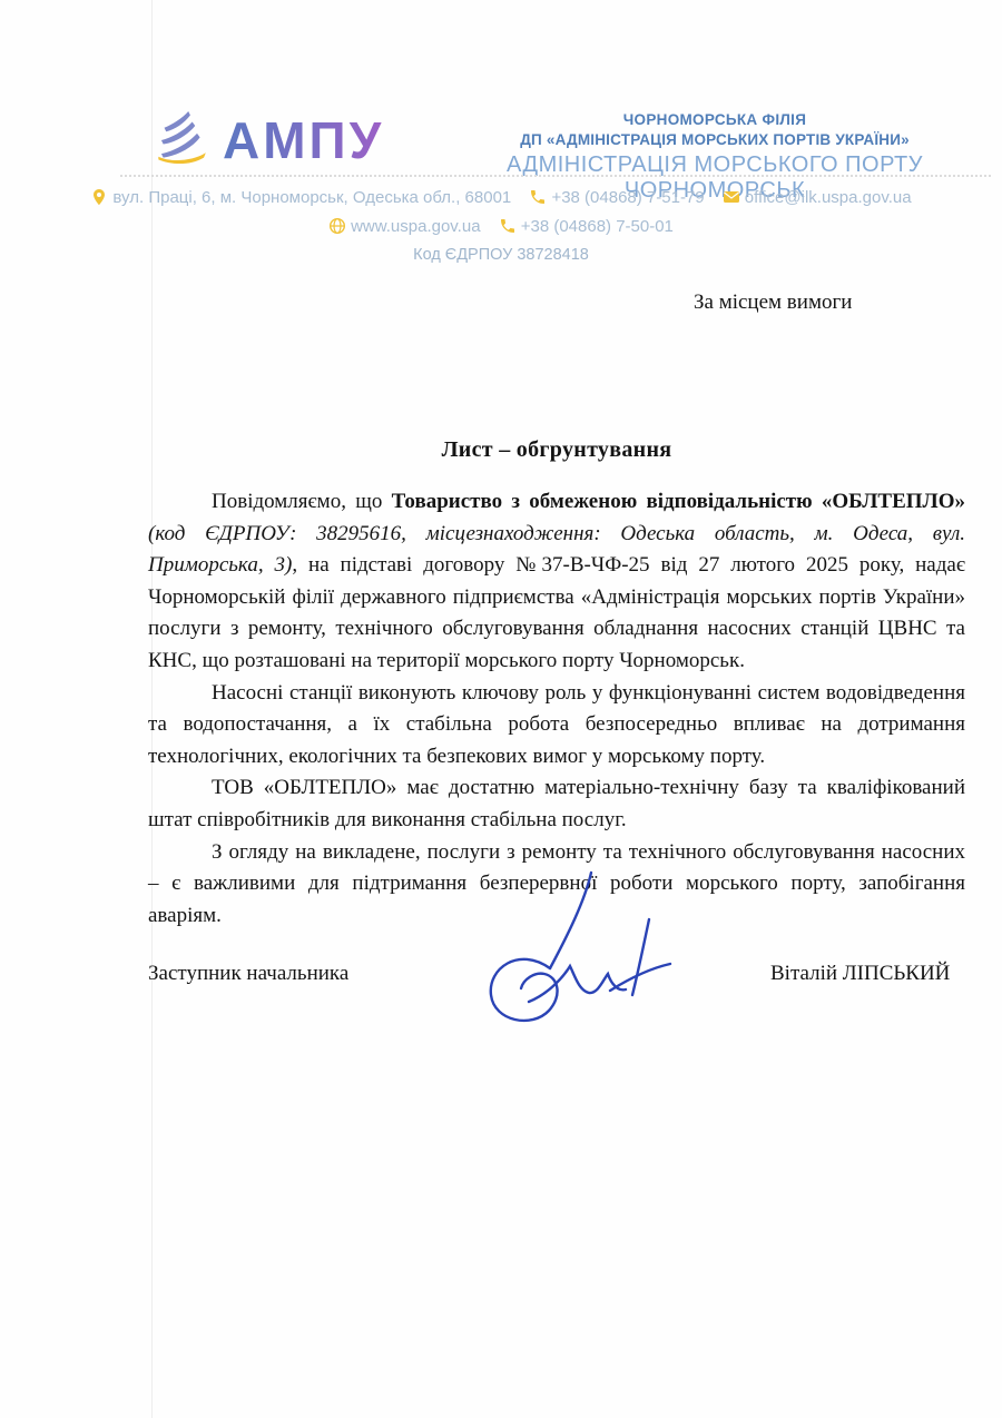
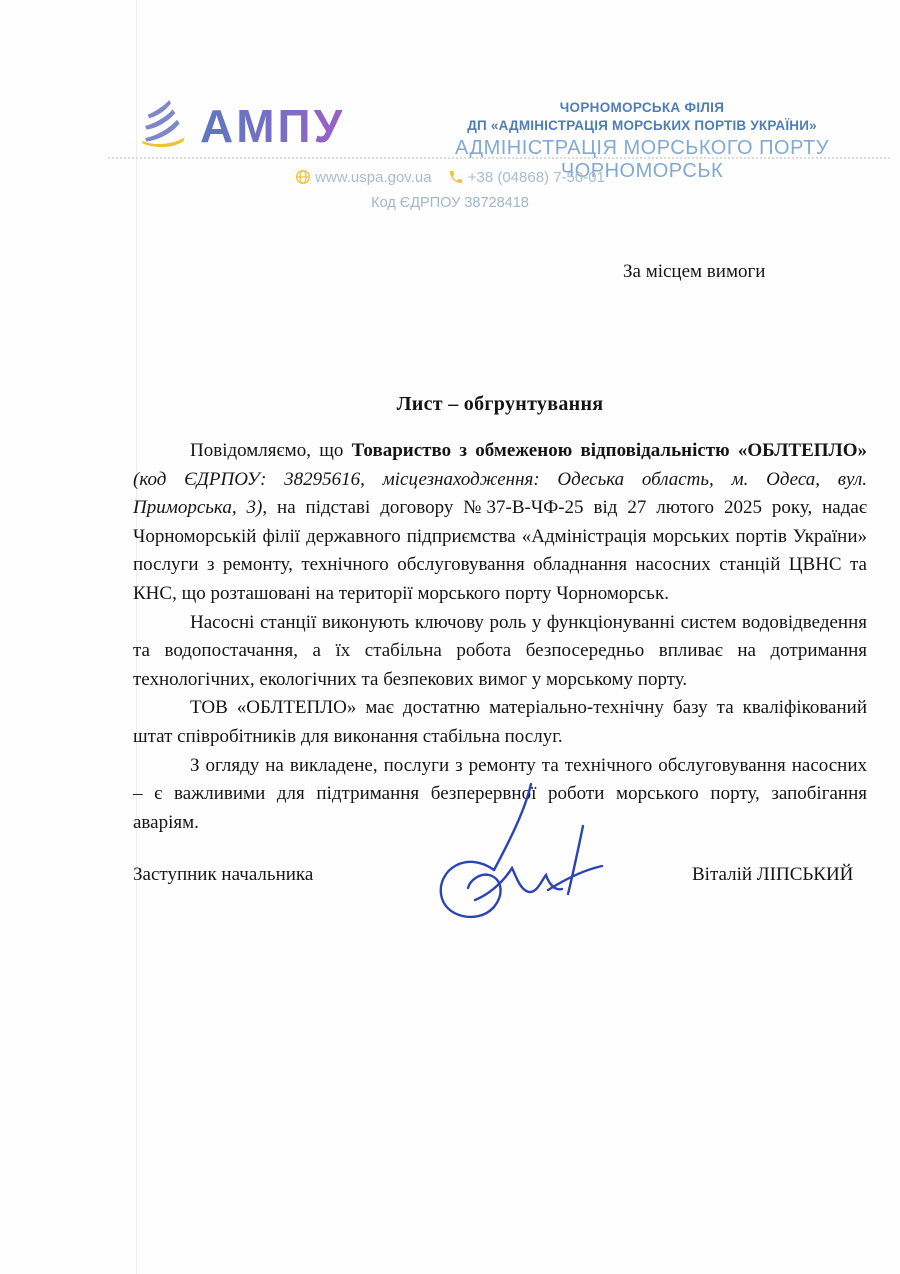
  АМПУ
  ЧОРНОМОРСЬКА ФІЛІЯ
  ДП «АДМІНІСТРАЦІЯ МОРСЬКИХ ПОРТІВ УКРАЇНИ»
  АДМІНІСТРАЦІЯ МОРСЬКОГО ПОРТУ ЧОРНОМОРСЬК
- вул. Праці, 6, м. Чорноморськ, Одеська обл., 68001 +38 (04868) 7-51-79 office@ilk.uspa.gov.ua
  www.uspa.gov.ua +38 (04868) 7-50-01
  Код ЄДРПОУ 38728418
  За місцем вимоги
  Лист – обгрунтування
  Повідомляємо, що Товариство з обмеженою відповідальністю «ОБЛТЕПЛО» (код ЄДРПОУ: 38295616, місцезнаходження: Одеська область, м. Одеса, вул. Приморська, 3), на підставі договору №37-В-ЧФ-25 від 27 лютого 2025 року, надає Чорноморській філії державного підприємства «Адміністрація морських портів України» послуги з ремонту, технічного обслуговування обладнання насосних станцій ЦВНС та КНС, що розташовані на території морського порту Чорноморськ.
  Насосні станції виконують ключову роль у функціонуванні систем водовідведення та водопостачання, а їх стабільна робота безпосередньо впливає на дотримання технологічних, екологічних та безпекових вимог у морському порту.
  ТОВ «ОБЛТЕПЛО» має достатню матеріально-технічну базу та кваліфікований штат співробітників для виконання стабільна послуг.
  З огляду на викладене, послуги з ремонту та технічного обслуговування насосних – є важливими для підтримання безперервної роботи морського порту, запобігання аваріям.
  Заступник начальника
  Віталій ЛІПСЬКИЙ
